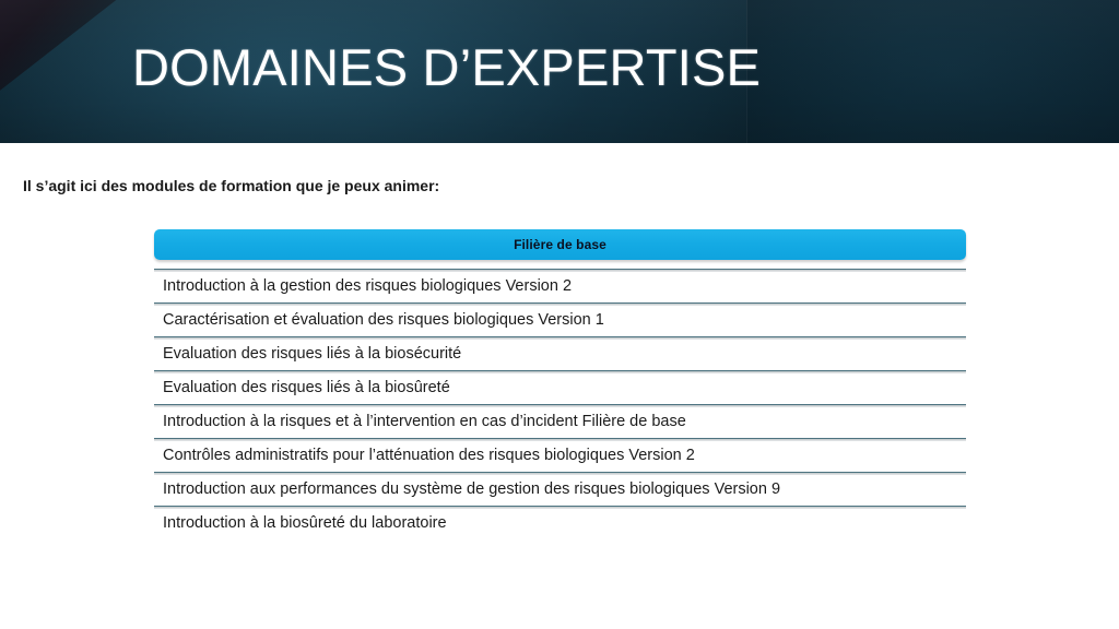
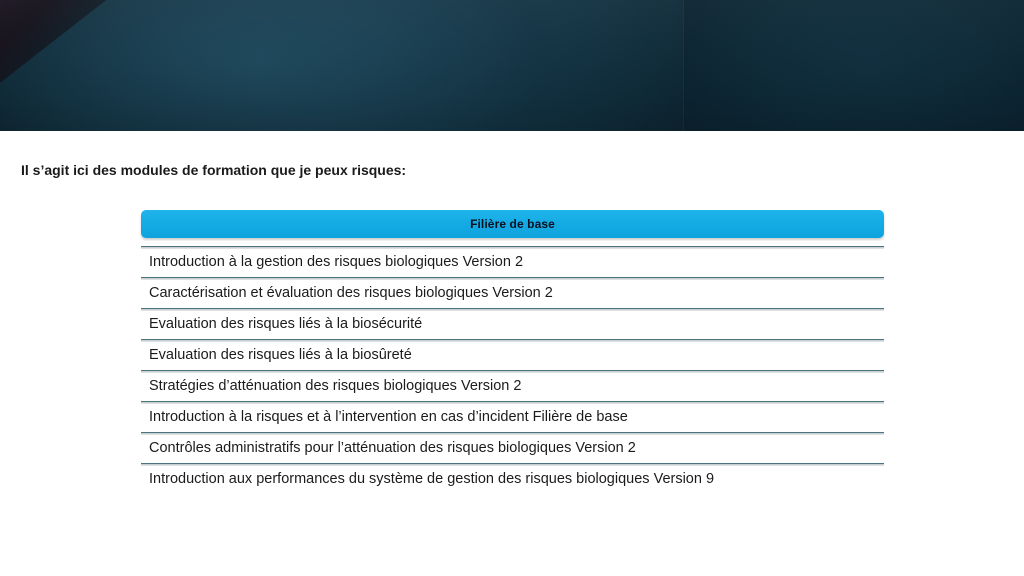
- DOMAINES D’EXPERTISE
- Il s’agit ici des modules de formation que je peux animer:
+ Il s’agit ici des modules de formation que je peux risques:
  Filière de base
  Introduction à la gestion des risques biologiques Version 2
- Caractérisation et évaluation des risques biologiques Version 1
+ Caractérisation et évaluation des risques biologiques Version 2
  Evaluation des risques liés à la biosécurité
  Evaluation des risques liés à la biosûreté
+ Stratégies d’atténuation des risques biologiques Version 2
  Introduction à la risques et à l’intervention en cas d’incident Filière de base
  Contrôles administratifs pour l’atténuation des risques biologiques Version 2
  Introduction aux performances du système de gestion des risques biologiques Version 9
- Introduction à la biosûreté du laboratoire
